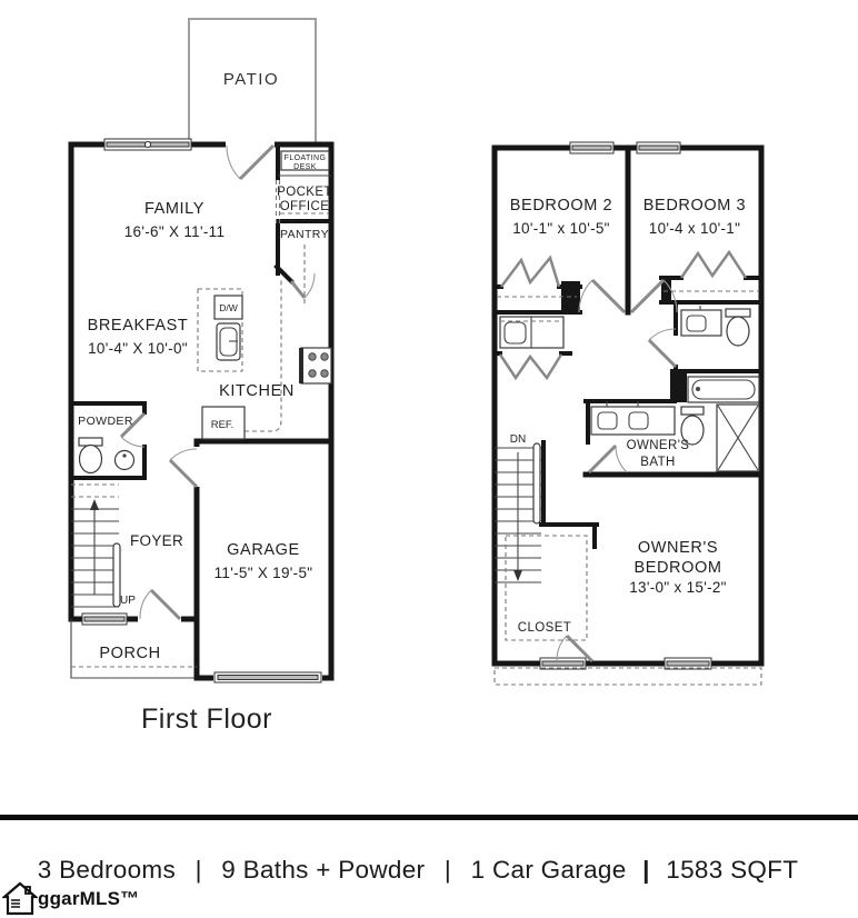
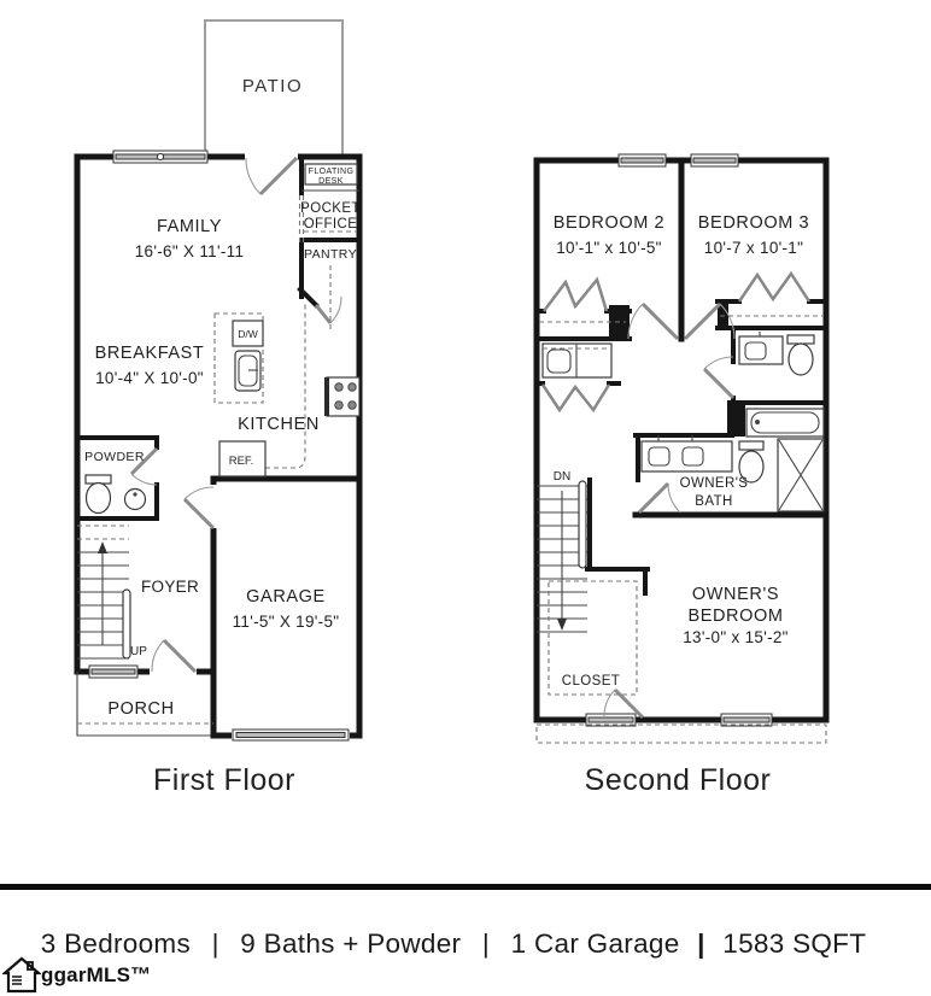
  PATIO
  FAMILY
  16'-6" X 11'-11
  POCKET
  OFFICE
  PANTRY
  BREAKFAST
  10'-4" X 10'-0"
  D/W
  KITCHEN
  REF.
  POWDER
  FOYER
  UP
  GARAGE
  11'-5" X 19'-5"
  PORCH
  First Floor
  BEDROOM 2
  10'-1" x 10'-5"
  BEDROOM 3
- 10'-4 x 10'-1"
+ 10'-7 x 10'-1"
  DN
  OWNER'S
  BATH
  CLOSET
  OWNER'S
  BEDROOM
  13'-0" x 15'-2"
+ Second Floor
  3 Bedrooms | 9 Baths + Powder | 1 Car Garage | 1583 SQFT
  ggarMLS™
